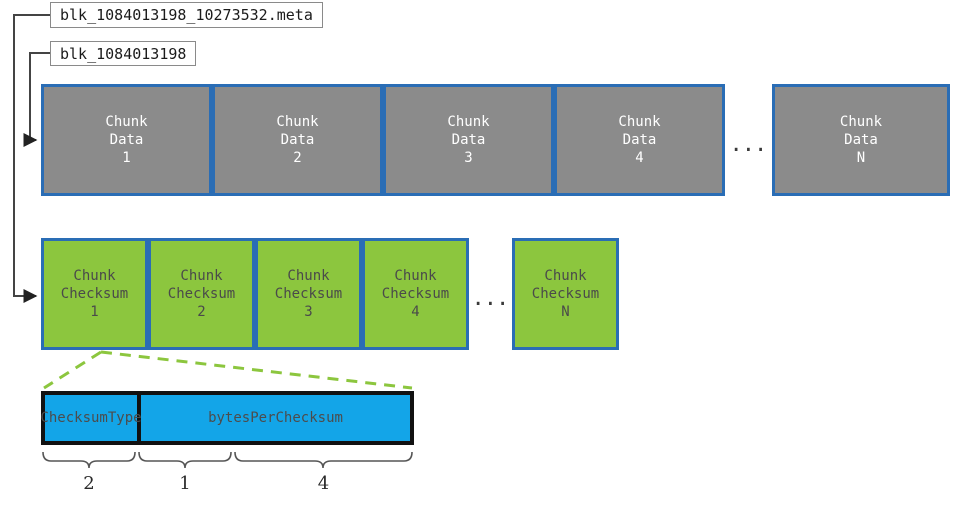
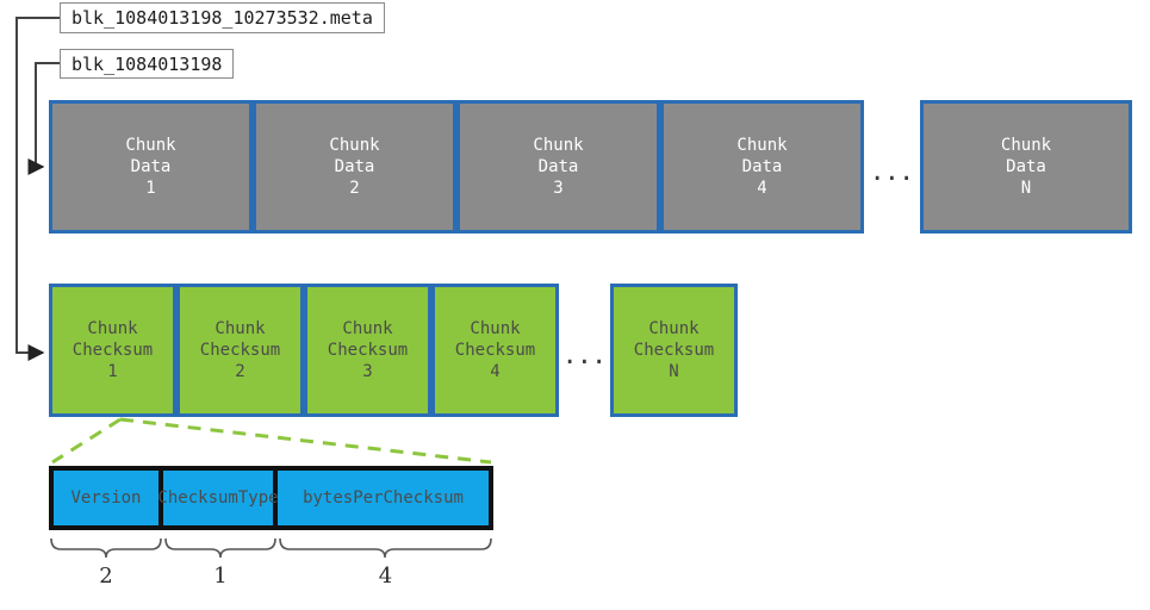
  blk_1084013198_10273532.meta
  blk_1084013198
  Chunk
  Data
  1
  Chunk
  Data
  2
  Chunk
  Data
  3
  Chunk
  Data
  4
  ...
  Chunk
  Data
  N
  Chunk
  Checksum
  1
  Chunk
  Checksum
  2
  Chunk
  Checksum
  3
  Chunk
  Checksum
  4
  ...
  Chunk
  Checksum
  N
+ Version
  Checksum
  Type
  bytesPerChecksum
  2
  1
  4
